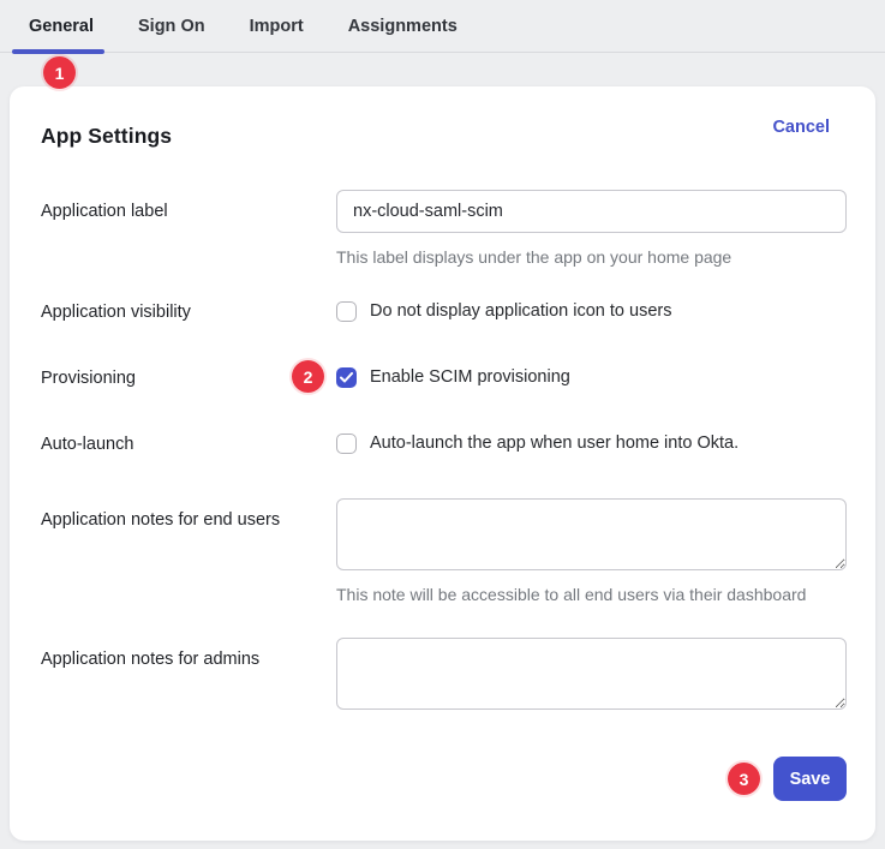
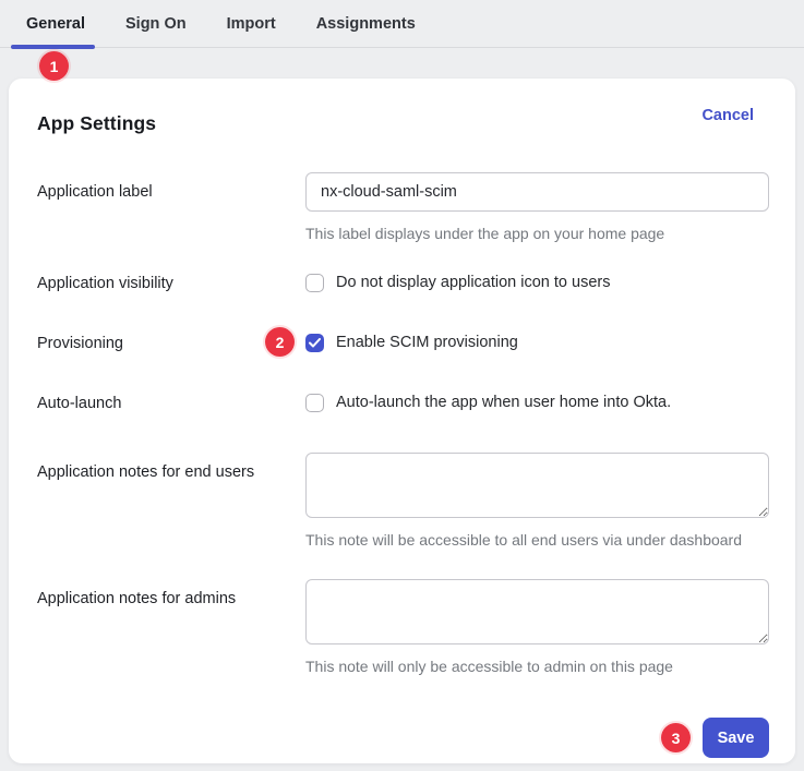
  General
  Sign On
  Import
  Assignments
  1
  App Settings
  Cancel
  Application label
  nx-cloud-saml-scim
  This label displays under the app on your home page
  Application visibility
  Do not display application icon to users
  2
  Provisioning
  Enable SCIM provisioning
  Auto-launch
  Auto-launch the app when user home into Okta.
  Application notes for end users
- This note will be accessible to all end users via their dashboard
+ This note will be accessible to all end users via under dashboard
  Application notes for admins
+ This note will only be accessible to admin on this page
  3
  Save
